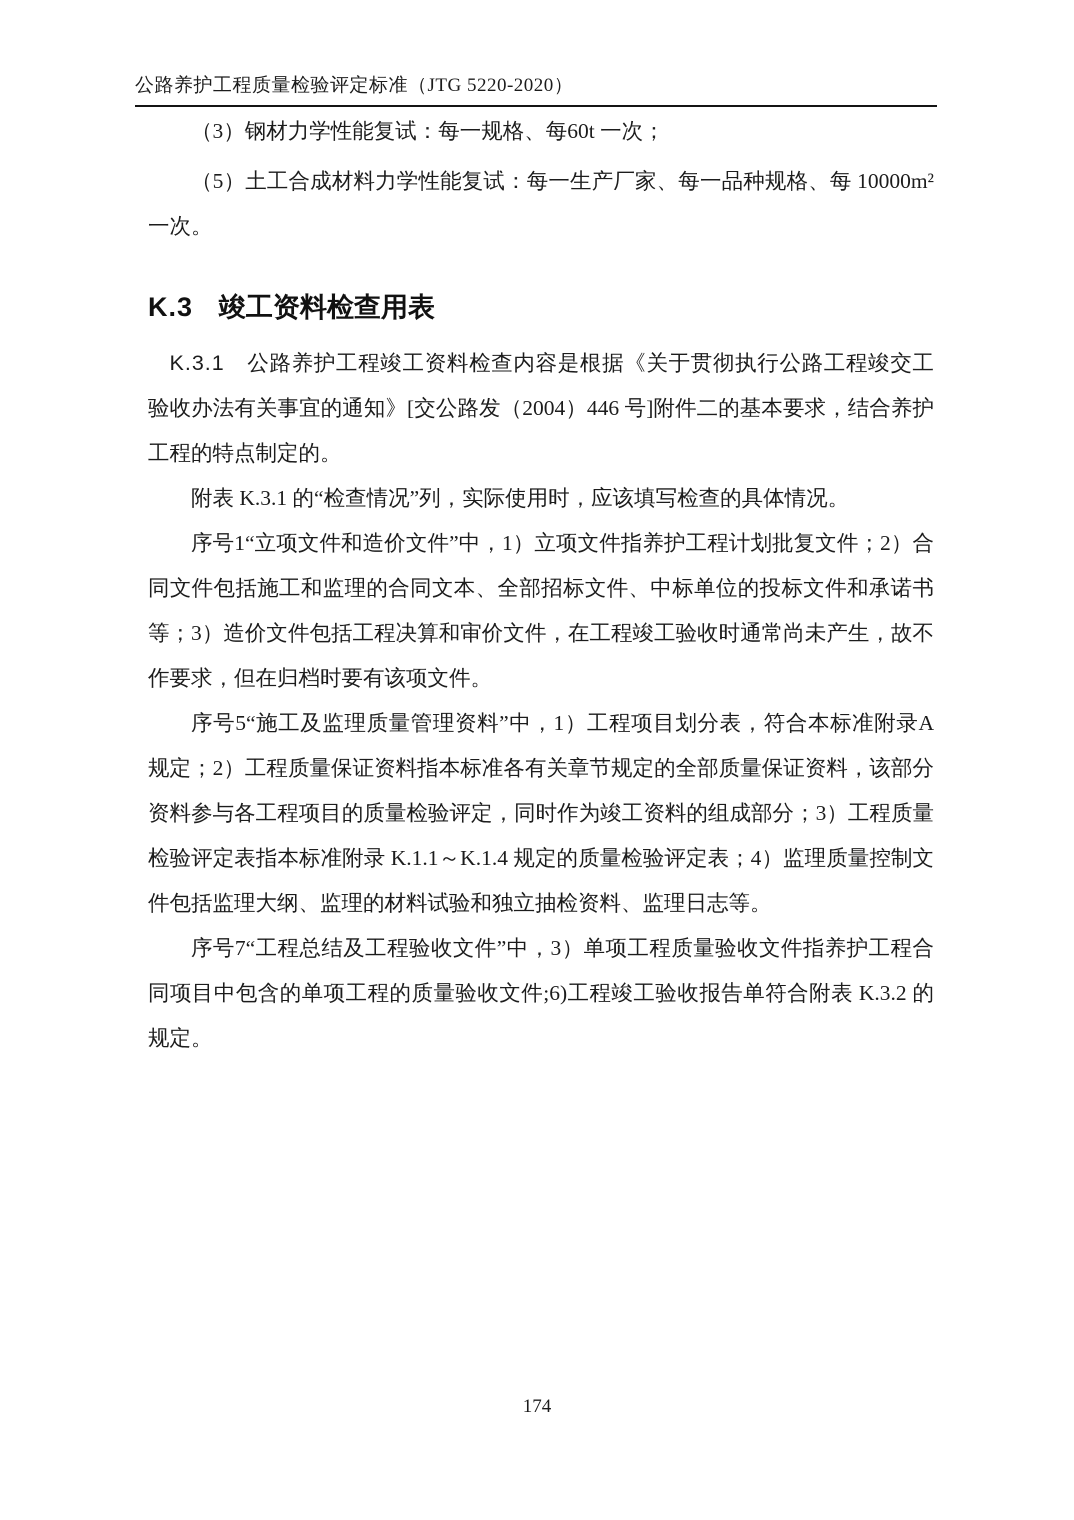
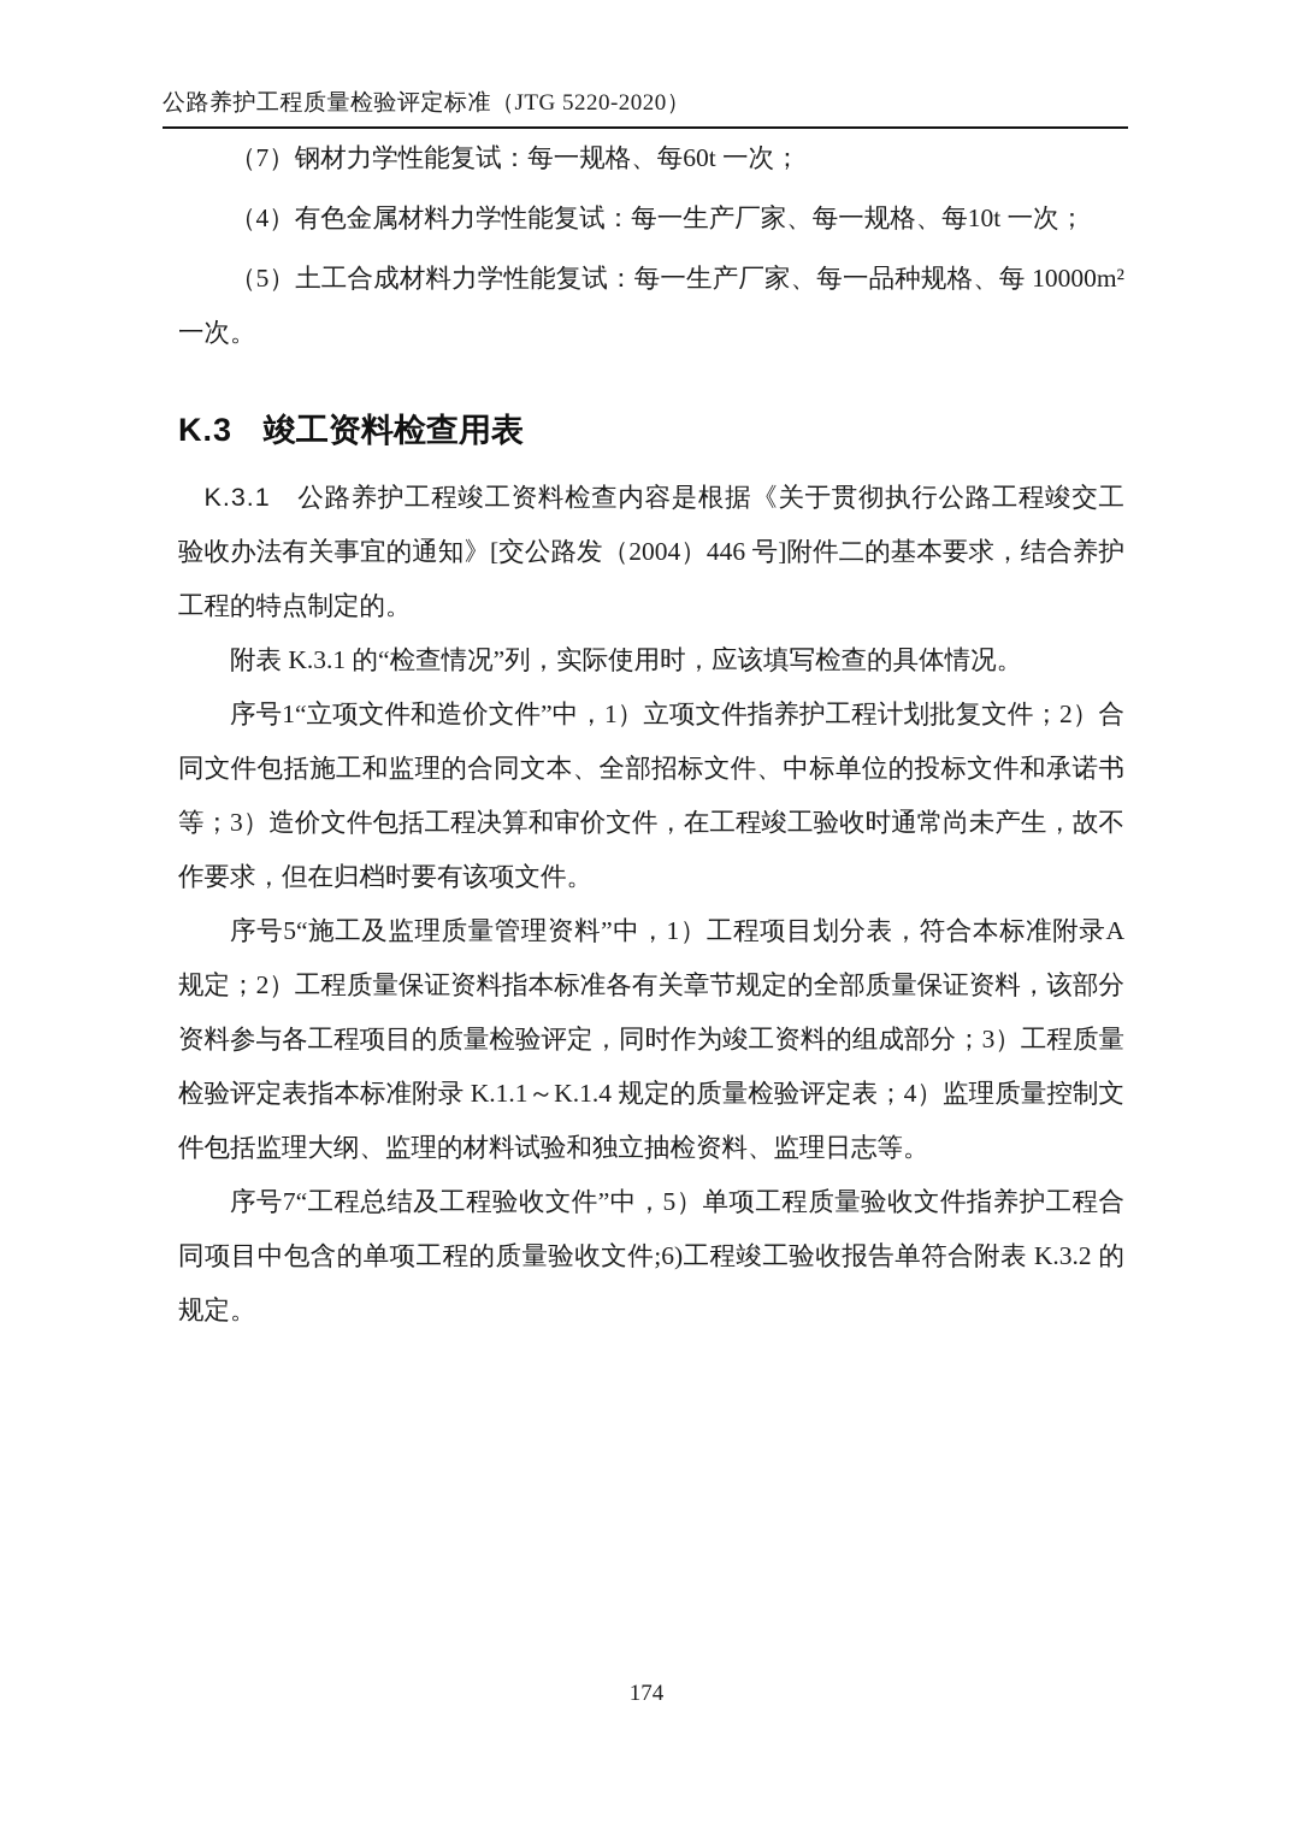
  公路养护工程质量检验评定标准（JTG 5220-2020）
- （3）钢材力学性能复试：每一规格、每60t 一次；
+ （7）钢材力学性能复试：每一规格、每60t 一次；
+ （4）有色金属材料力学性能复试：每一生产厂家、每一规格、每10t 一次；
  （5）土工合成材料力学性能复试：每一生产厂家、每一品种规格、每 10000m² 一次。
  K.3 竣工资料检查用表
  K.3.1 公路养护工程竣工资料检查内容是根据《关于贯彻执行公路工程竣交工验收办法有关事宜的通知》[交公路发（2004）446 号]附件二的基本要求，结合养护工程的特点制定的。
  附表 K.3.1 的“检查情况”列，实际使用时，应该填写检查的具体情况。
  序号1“立项文件和造价文件”中，1）立项文件指养护工程计划批复文件；2）合同文件包括施工和监理的合同文本、全部招标文件、中标单位的投标文件和承诺书等；3）造价文件包括工程决算和审价文件，在工程竣工验收时通常尚未产生，故不作要求，但在归档时要有该项文件。
  序号5“施工及监理质量管理资料”中，1）工程项目划分表，符合本标准附录A规定；2）工程质量保证资料指本标准各有关章节规定的全部质量保证资料，该部分资料参与各工程项目的质量检验评定，同时作为竣工资料的组成部分；3）工程质量检验评定表指本标准附录 K.1.1～K.1.4 规定的质量检验评定表；4）监理质量控制文件包括监理大纲、监理的材料试验和独立抽检资料、监理日志等。
- 序号7“工程总结及工程验收文件”中，3）单项工程质量验收文件指养护工程合同项目中包含的单项工程的质量验收文件;6)工程竣工验收报告单符合附表 K.3.2 的规定。
+ 序号7“工程总结及工程验收文件”中，5）单项工程质量验收文件指养护工程合同项目中包含的单项工程的质量验收文件;6)工程竣工验收报告单符合附表 K.3.2 的规定。
  174
